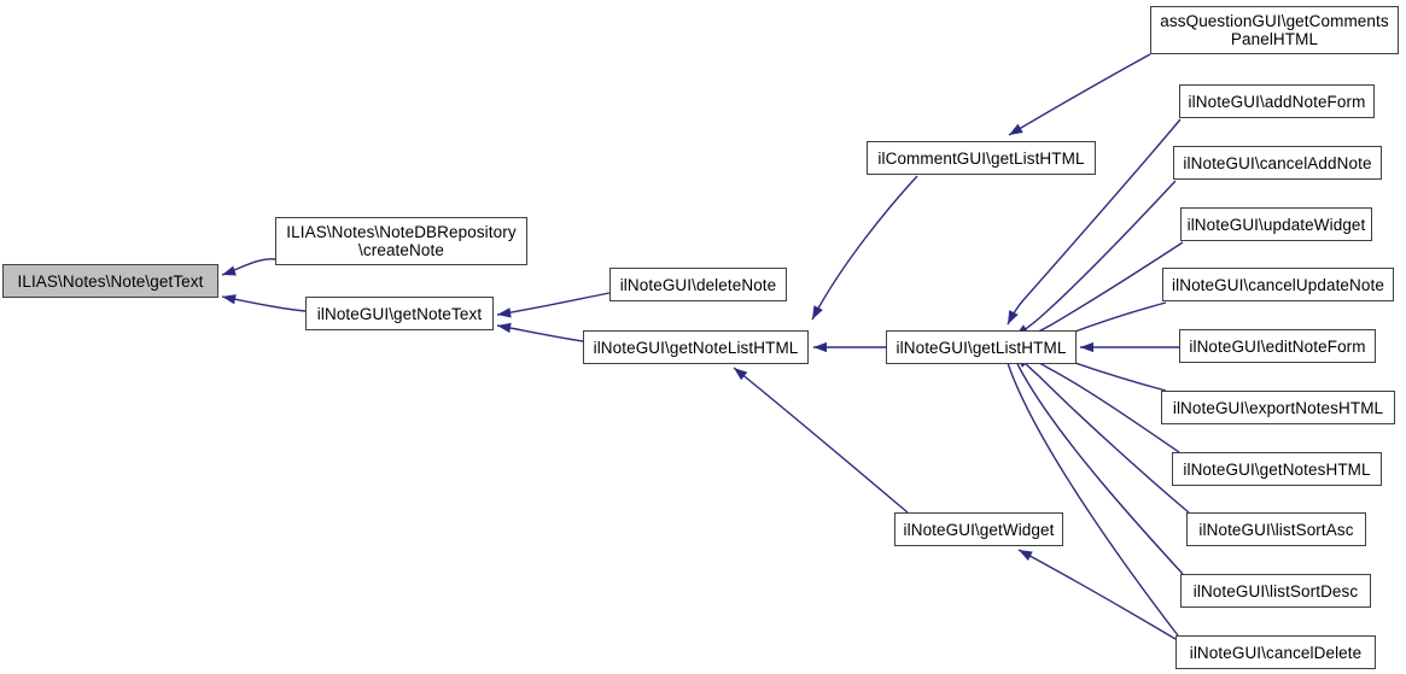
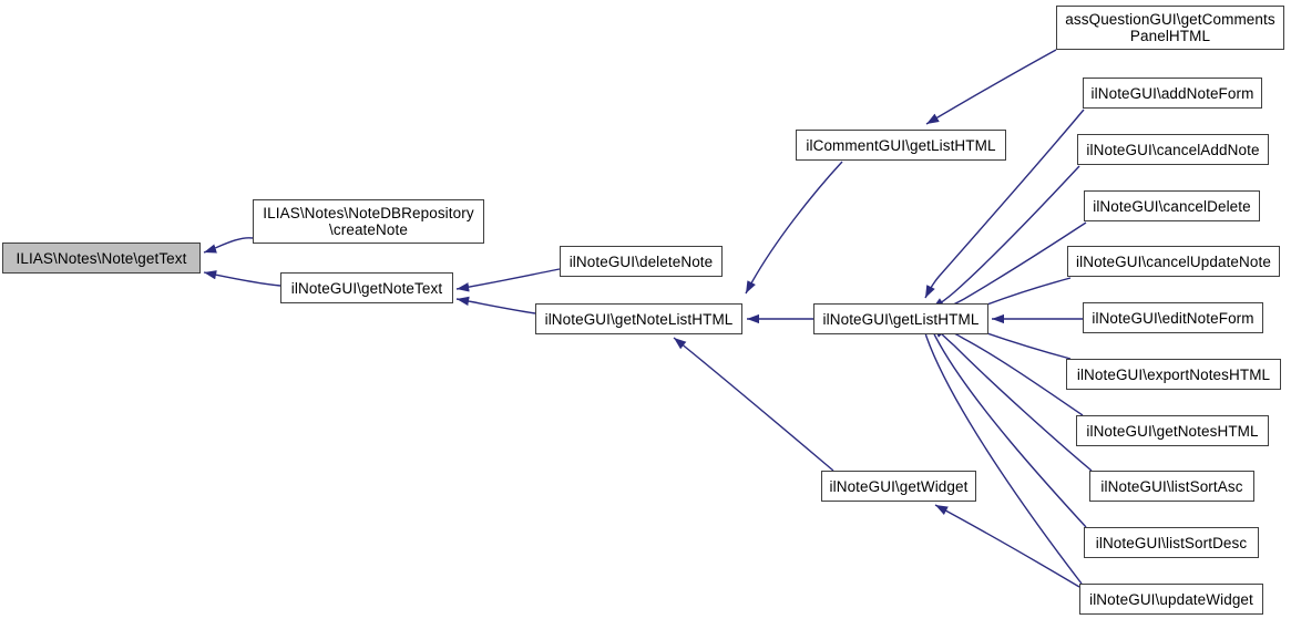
  ILIAS\Notes\Note\getText
  ILIAS\Notes\NoteDBRepository
  \createNote
  ilNoteGUI\getNoteText
  ilNoteGUI\deleteNote
  ilNoteGUI\getNoteListHTML
  ilCommentGUI\getListHTML
  ilNoteGUI\getListHTML
  ilNoteGUI\getWidget
  assQuestionGUI\getComments
  PanelHTML
  ilNoteGUI\addNoteForm
  ilNoteGUI\cancelAddNote
- ilNoteGUI\updateWidget
+ ilNoteGUI\cancelDelete
  ilNoteGUI\cancelUpdateNote
  ilNoteGUI\editNoteForm
  ilNoteGUI\exportNotesHTML
  ilNoteGUI\getNotesHTML
  ilNoteGUI\listSortAsc
  ilNoteGUI\listSortDesc
- ilNoteGUI\cancelDelete
+ ilNoteGUI\updateWidget
